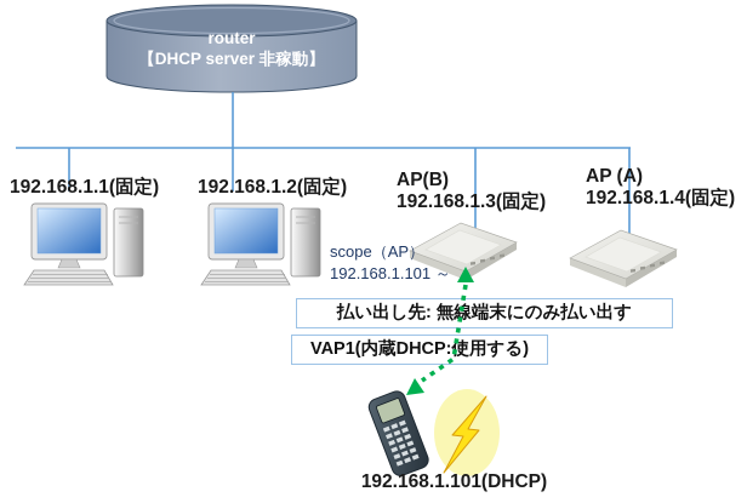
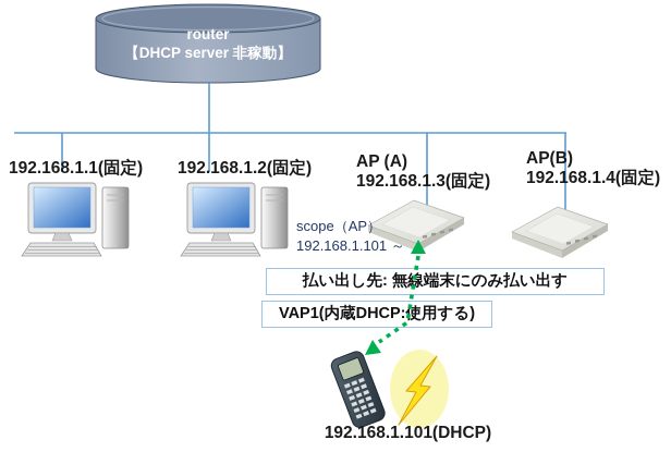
  router
  【DHCP server 非稼動】
  192.168.1.1(固定)
  192.168.1.2(固定)
- AP(B)
+ AP (A)
  192.168.1.3(固定)
- AP (A)
+ AP(B)
  192.168.1.4(固定)
  scope（AP）
  192.168.1.101 ～
  払い出し先: 無線端末にのみ払い出す
  VAP1(内蔵DHCP:使用する)
  192.168.1.101(DHCP)
